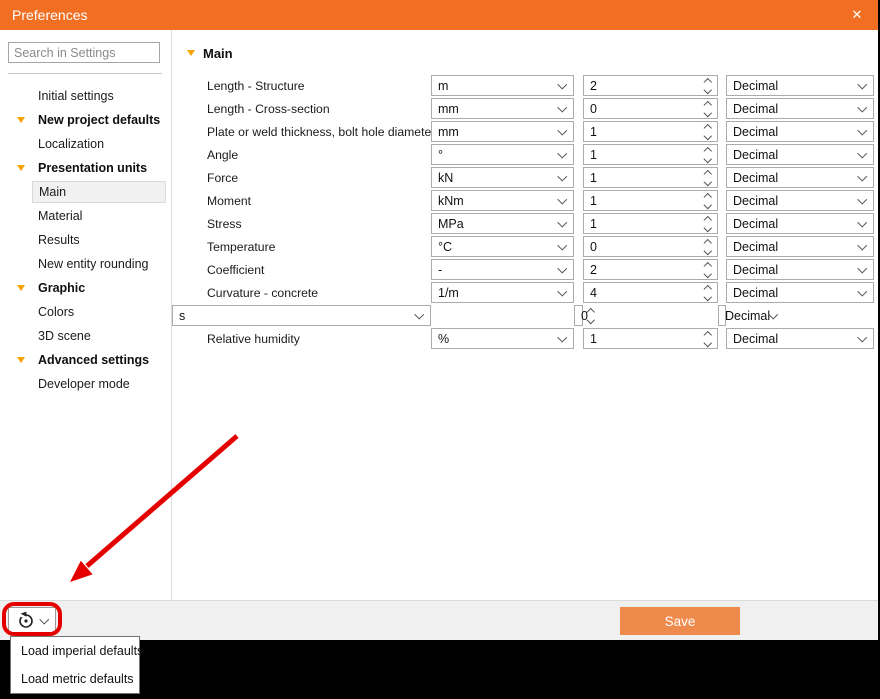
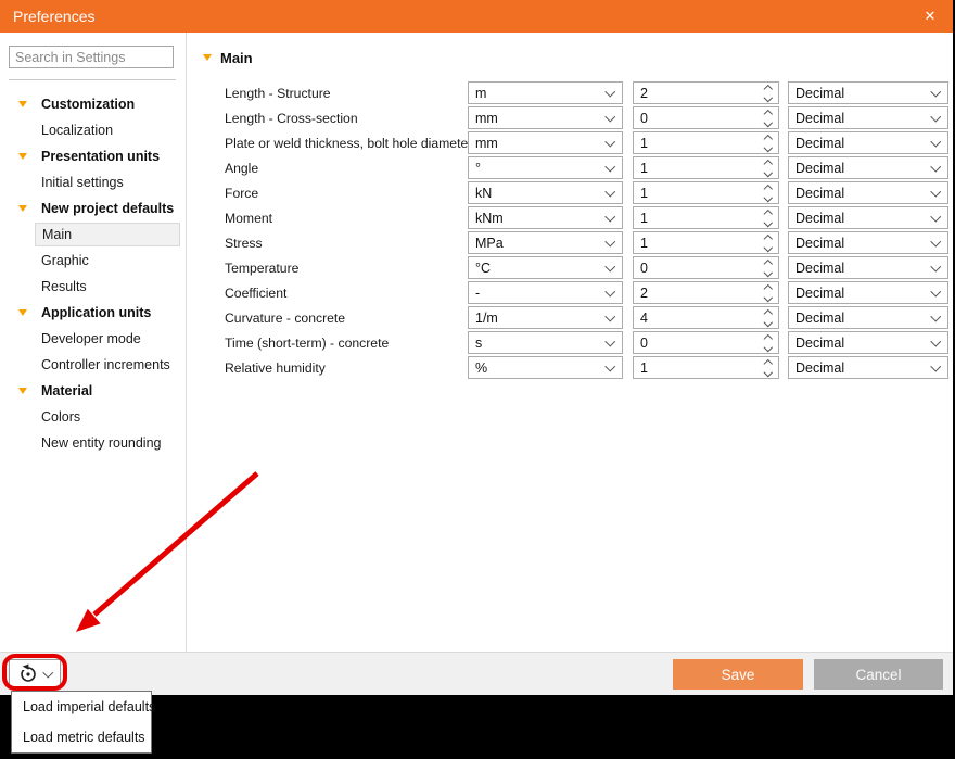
  Preferences
  ✕
  Search in Settings
+ Customization
- Initial settings
+ Localization
- New project defaults
+ Presentation units
- Localization
+ Initial settings
- Presentation units
+ New project defaults
  Main
- Material
+ Graphic
  Results
+ Application units
- New entity rounding
+ Developer mode
+ Controller increments
- Graphic
+ Material
  Colors
- 3D scene
- Advanced settings
- Developer mode
+ New entity rounding
  Main
  Length - Structure
  m
  2
  Decimal
  Length - Cross-section
  mm
  0
  Decimal
  Plate or weld thickness, bolt hole diamete
  mm
  1
  Decimal
  Angle
  °
  1
  Decimal
  Force
  kN
  1
  Decimal
  Moment
  kNm
  1
  Decimal
  Stress
  MPa
  1
  Decimal
  Temperature
  °C
  0
  Decimal
  Coefficient
  -
  2
  Decimal
  Curvature - concrete
  1/m
  4
  Decimal
+ Time (short-term) - concrete
  s
  0
  Decimal
  Relative humidity
  %
  1
  Decimal
  Save
+ Cancel
  Load imperial defaults
  Load metric defaults
